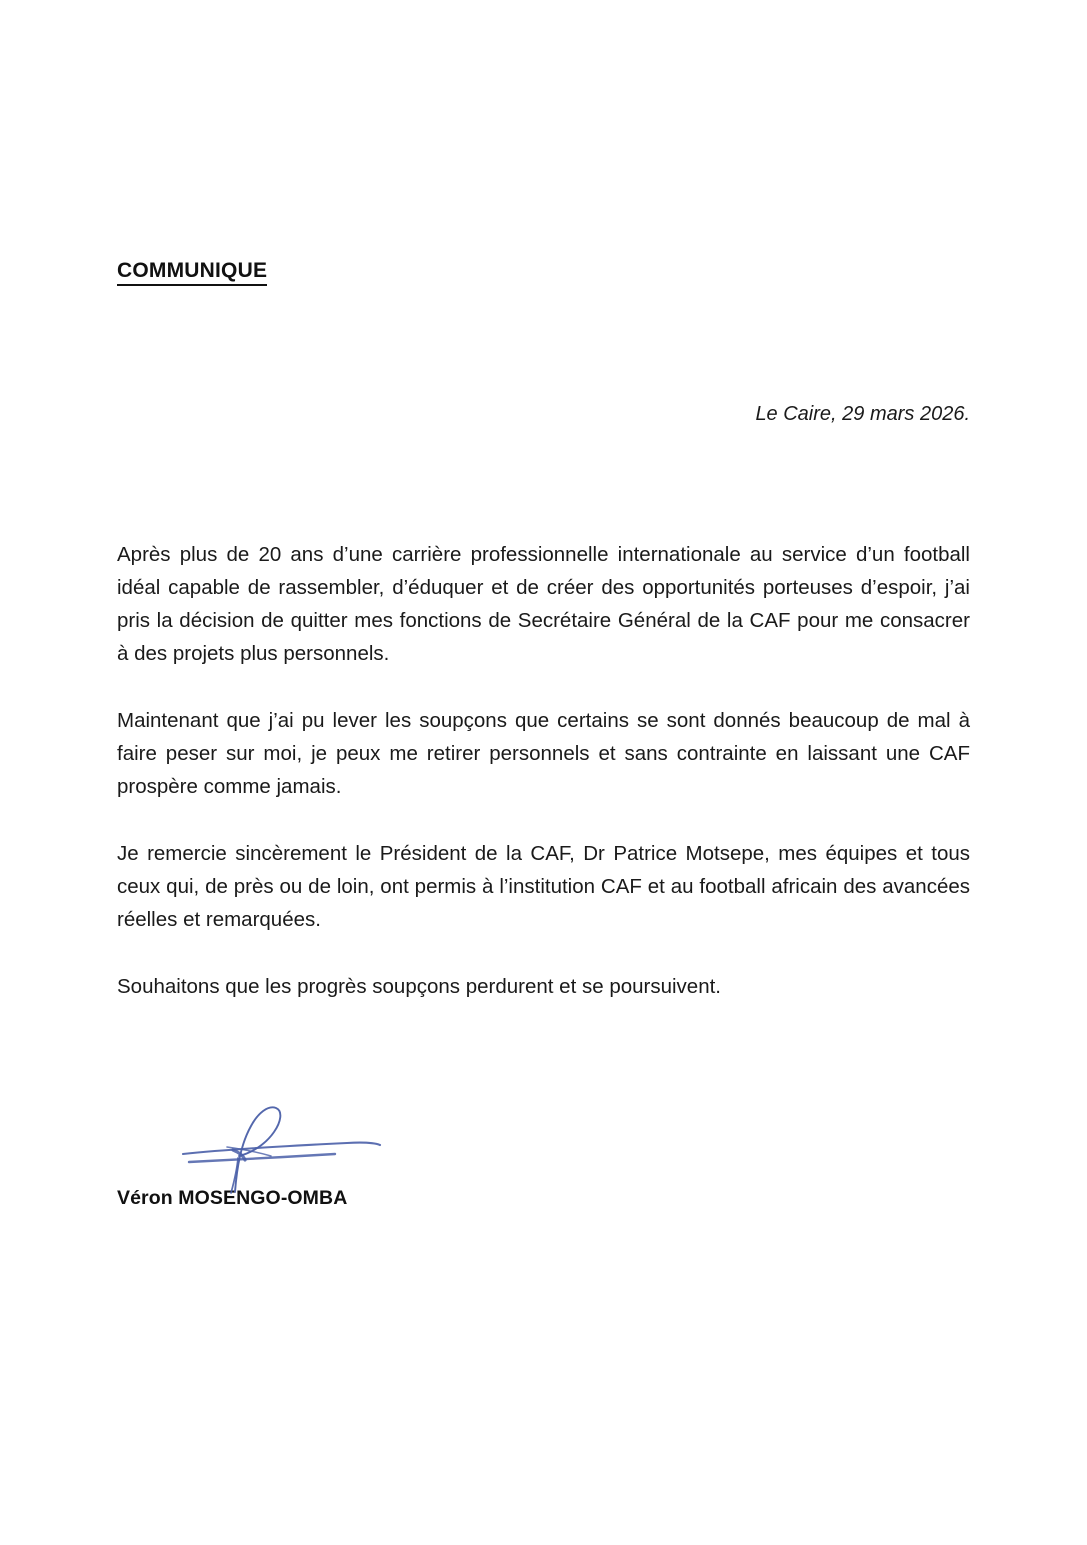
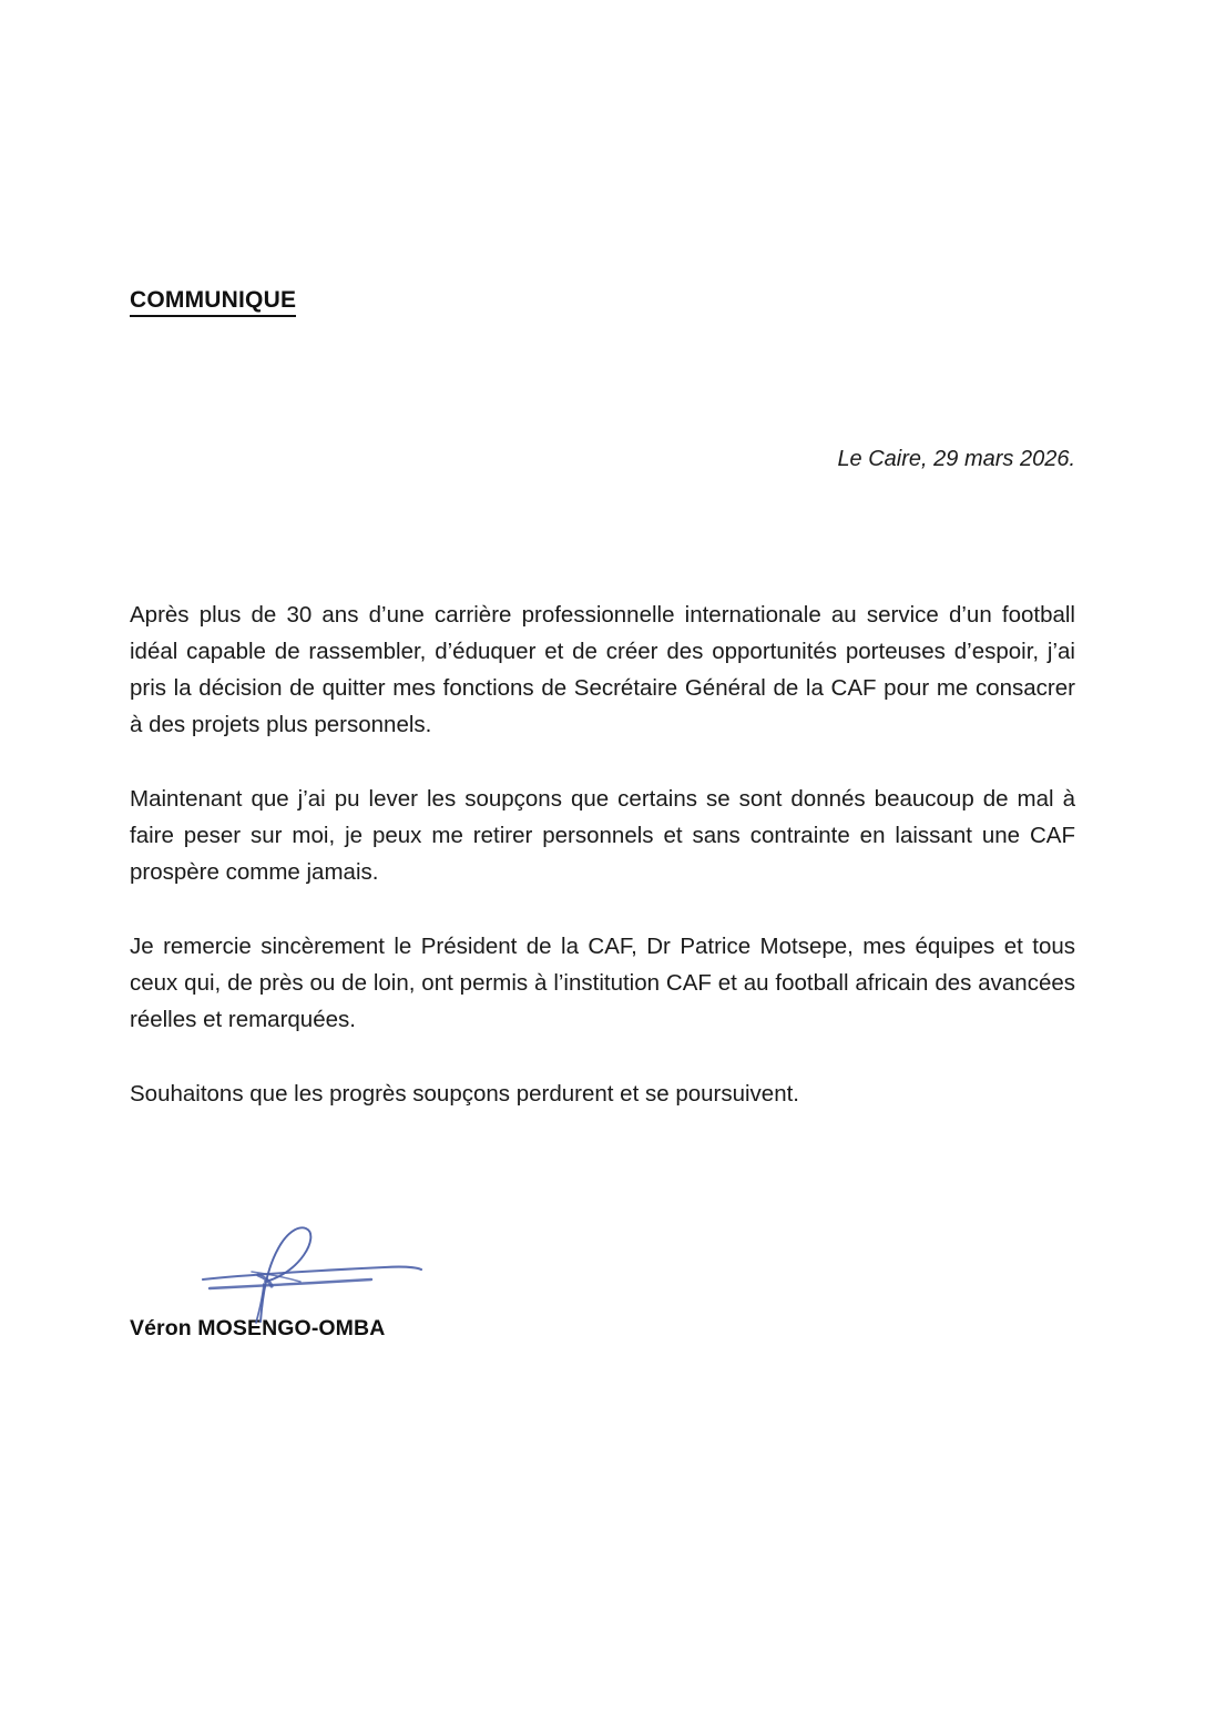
  COMMUNIQUE
  Le Caire, 29 mars 2026.
- Après plus de 20 ans d’une carrière professionnelle internationale au service d’un football idéal capable de rassembler, d’éduquer et de créer des opportunités porteuses d’espoir, j’ai pris la décision de quitter mes fonctions de Secrétaire Général de la CAF pour me consacrer à des projets plus personnels.
+ Après plus de 30 ans d’une carrière professionnelle internationale au service d’un football idéal capable de rassembler, d’éduquer et de créer des opportunités porteuses d’espoir, j’ai pris la décision de quitter mes fonctions de Secrétaire Général de la CAF pour me consacrer à des projets plus personnels.
  Maintenant que j’ai pu lever les soupçons que certains se sont donnés beaucoup de mal à faire peser sur moi, je peux me retirer personnels et sans contrainte en laissant une CAF prospère comme jamais.
  Je remercie sincèrement le Président de la CAF, Dr Patrice Motsepe, mes équipes et tous ceux qui, de près ou de loin, ont permis à l’institution CAF et au football africain des avancées réelles et remarquées.
  Souhaitons que les progrès soupçons perdurent et se poursuivent.
  Véron MOSENGO-OMBA
